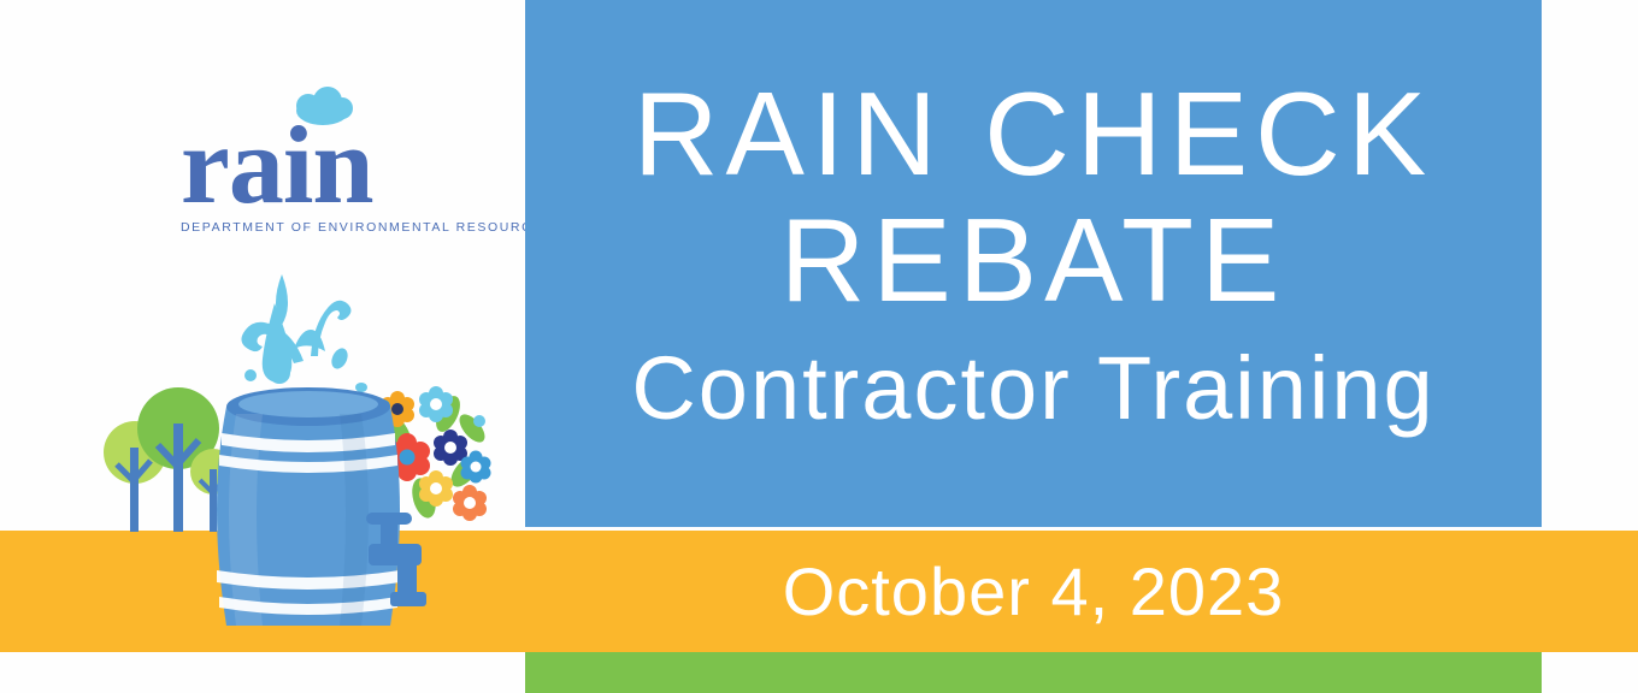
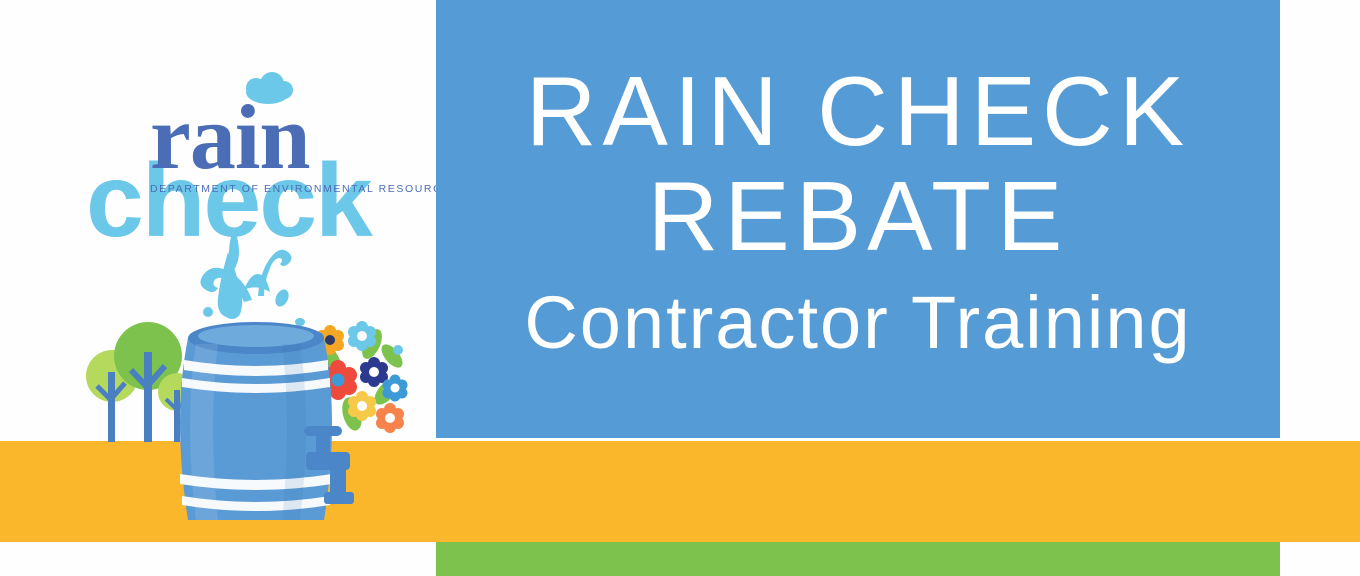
+ check
  rain
  DEPARTMENT OF ENVIRONMENTAL RESOUR
  RAIN CHECK
  REBATE
  Contractor Training
- October 4, 2023
